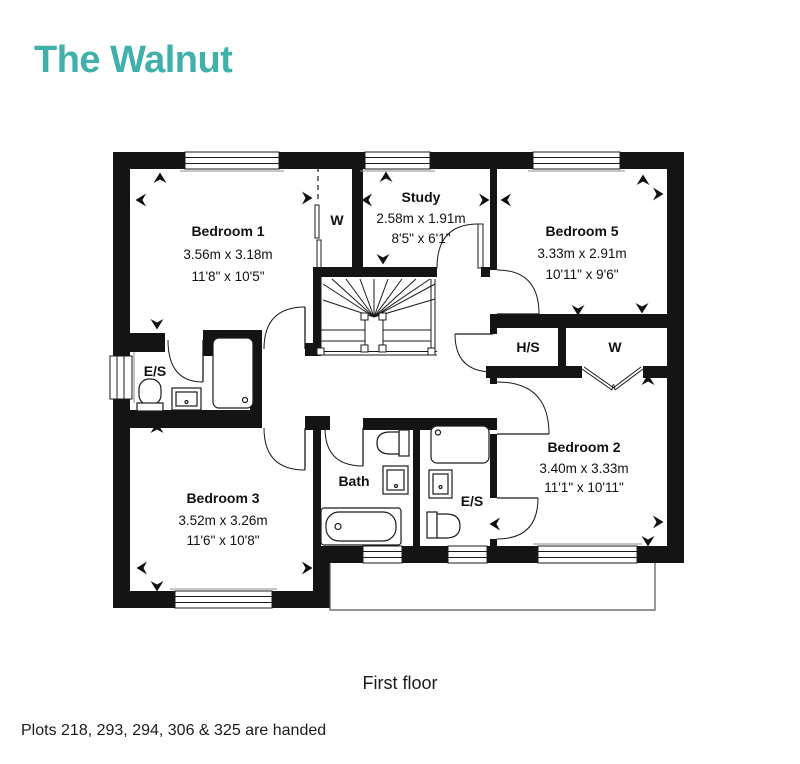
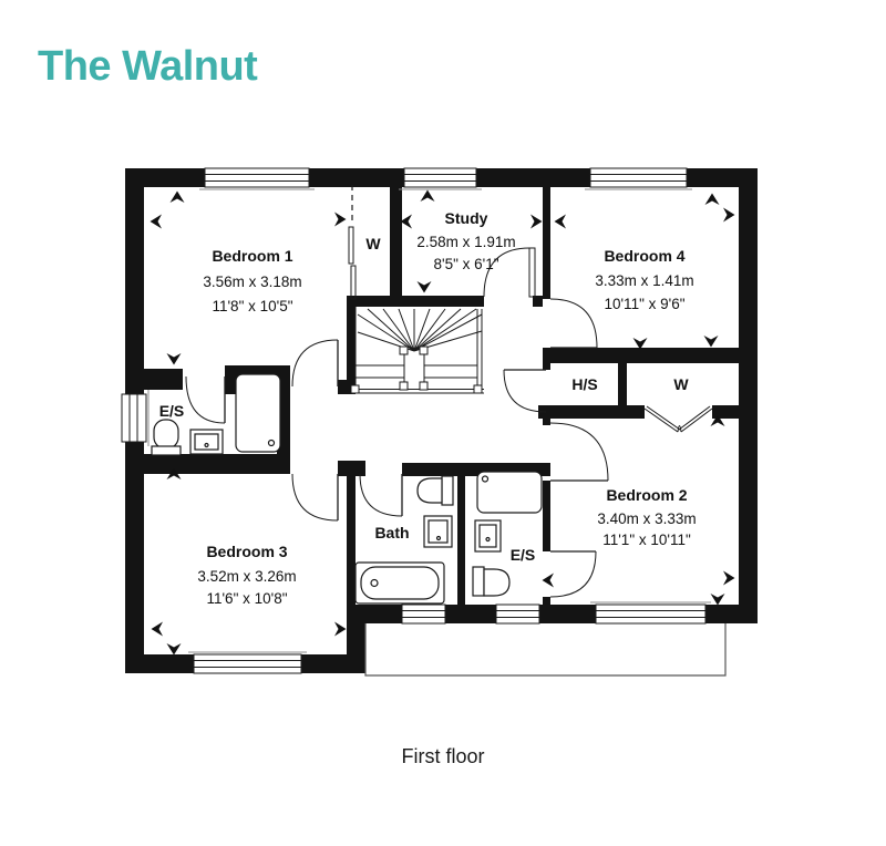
  The Walnut
  Bedroom 1
  3.56m x 3.18m
  11'8" x 10'5"
  Study
  2.58m x 1.91m
  8'5" x 6'1"
- Bedroom 5
+ Bedroom 4
- 3.33m x 2.91m
+ 3.33m x 1.41m
  10'11" x 9'6"
  Bedroom 2
  3.40m x 3.33m
  11'1" x 10'11"
  Bedroom 3
  3.52m x 3.26m
  11'6" x 10'8"
  Bath
  E/S
  E/S
  H/S
  W
  W
  First floor
- Plots 218, 293, 294, 306 & 325 are handed
